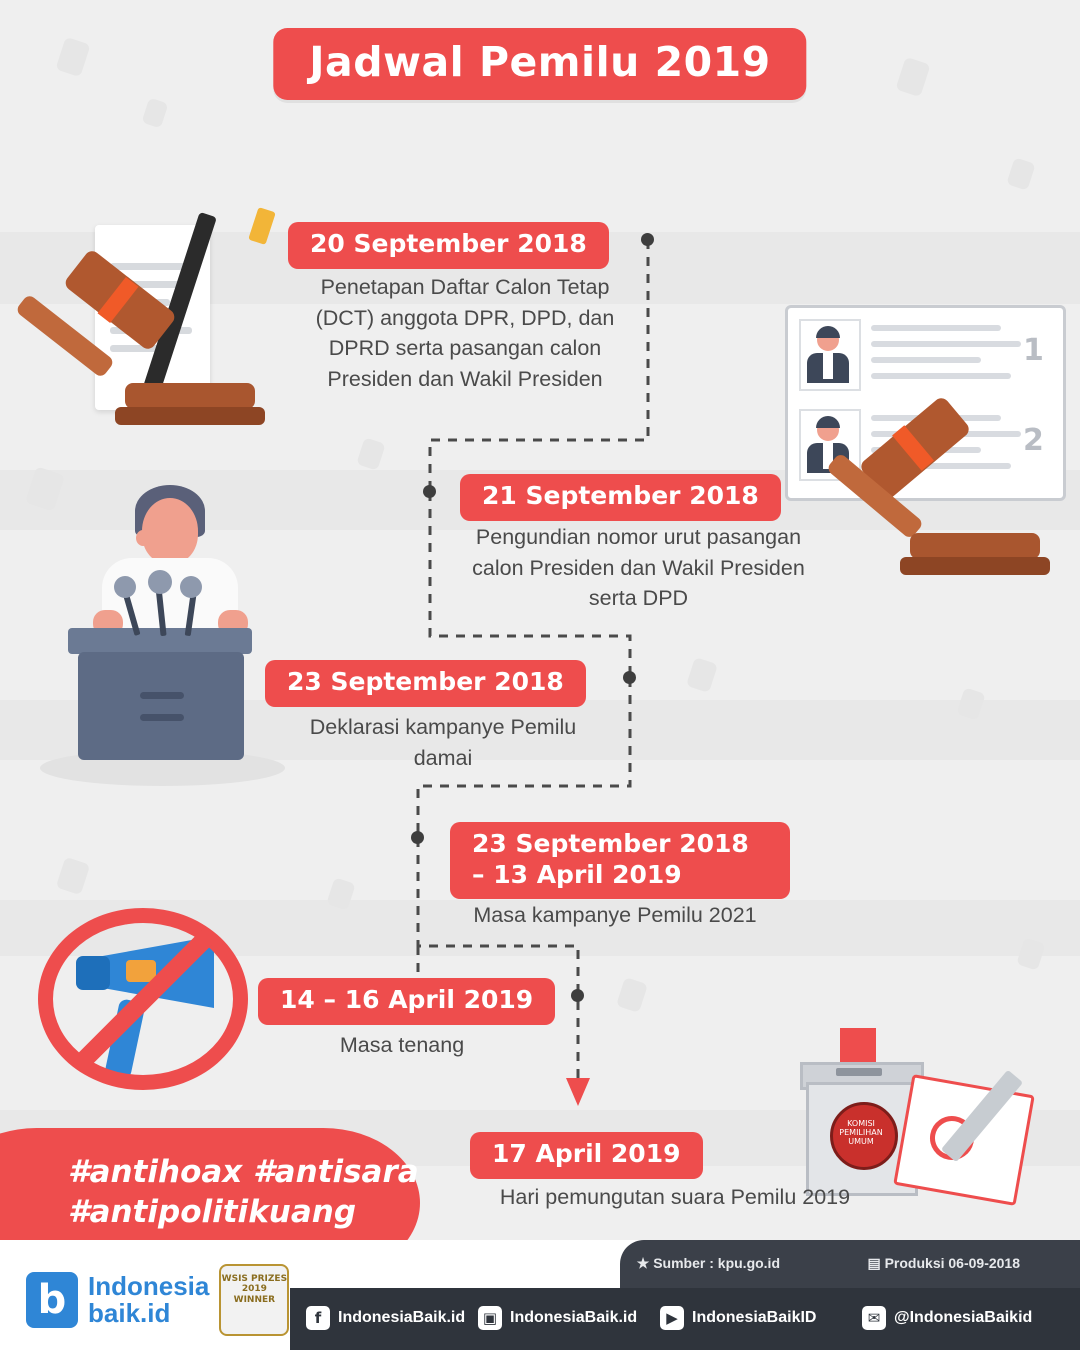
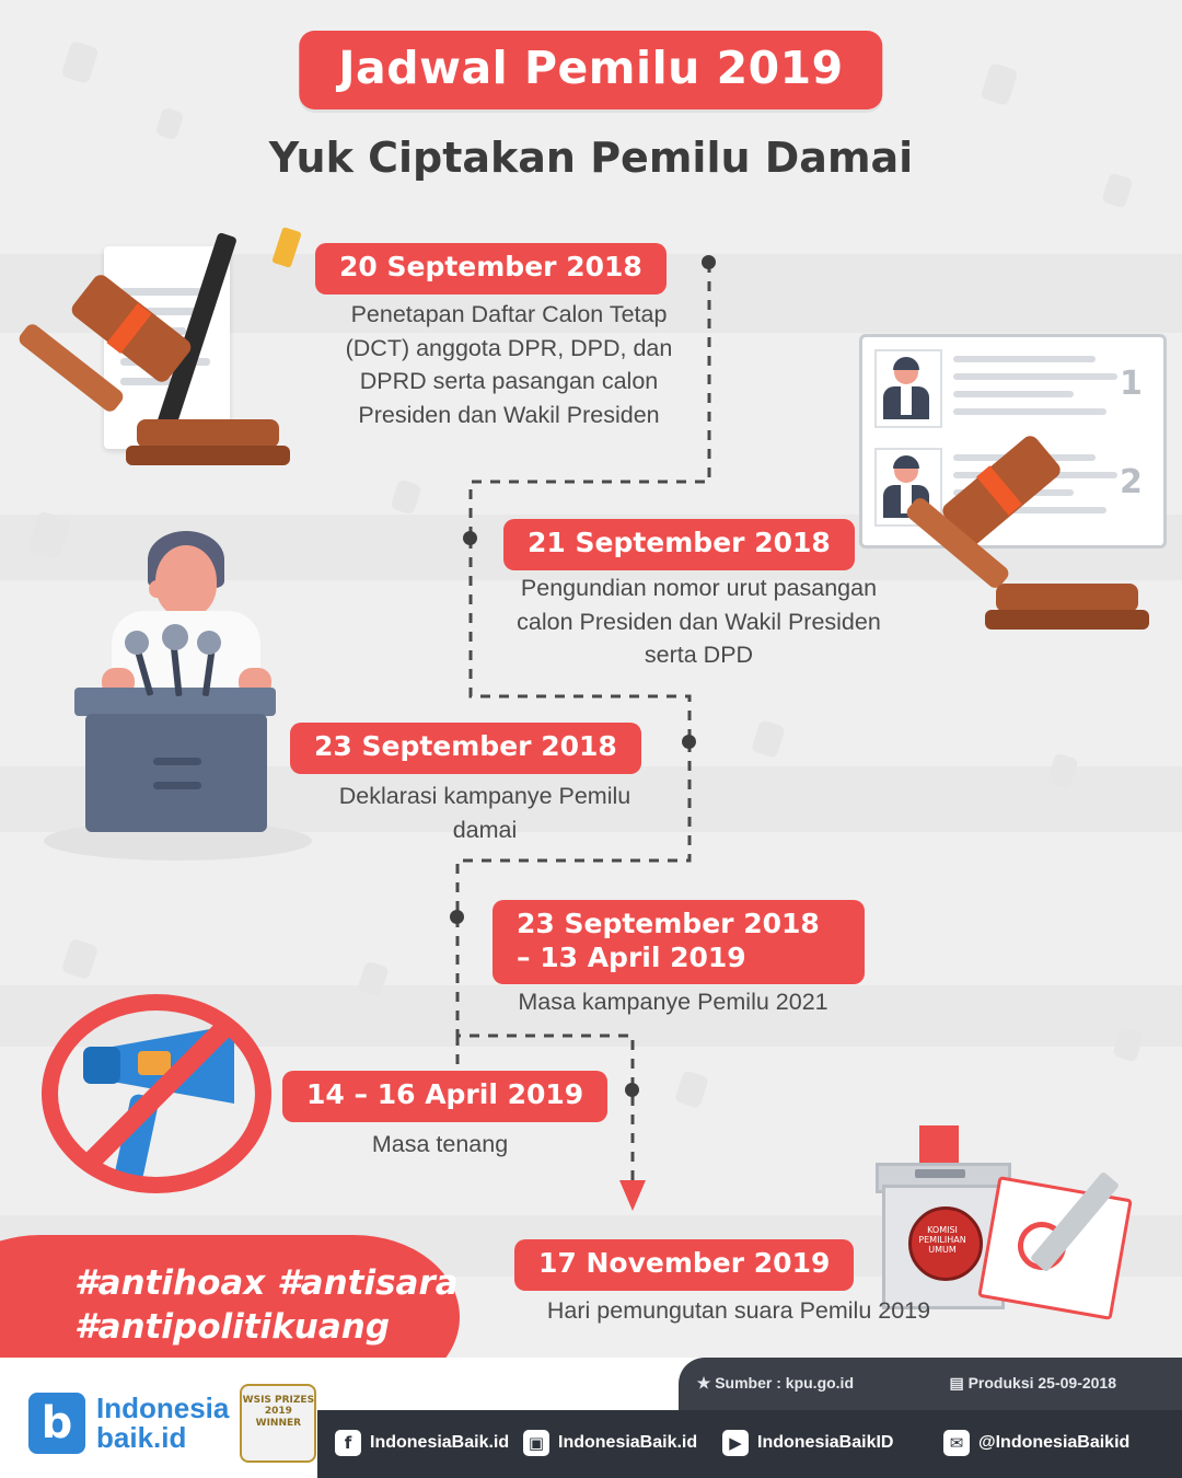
  Jadwal Pemilu 2019
+ Yuk Ciptakan Pemilu Damai
  1
  2
  KOMISI PEMILIHAN UMUM
  20 September 2018
  Penetapan Daftar Calon Tetap (DCT) anggota DPR, DPD, dan DPRD serta pasangan calon Presiden dan Wakil Presiden
  21 September 2018
  Pengundian nomor urut pasangan calon Presiden dan Wakil Presiden serta DPD
  23 September 2018
  Deklarasi kampanye Pemilu damai
  23 September 2018 – 13 April 2019
  Masa kampanye Pemilu 2021
  14 – 16 April 2019
  Masa tenang
- 17 April 2019
+ 17 November 2019
  Hari pemungutan suara Pemilu 2019
  #antihoax #antisara
  #antipolitikuang
  ★ Sumber : kpu.go.id
- ▤ Produksi 06-09-2018
+ ▤ Produksi 25-09-2018
  f
  IndonesiaBaik.id
  ▣
  IndonesiaBaik.id
  ▶
  IndonesiaBaikID
  ✉
  @IndonesiaBaikid
  b
  Indonesia
  baik.id
  WSIS PRIZES 2019 WINNER
